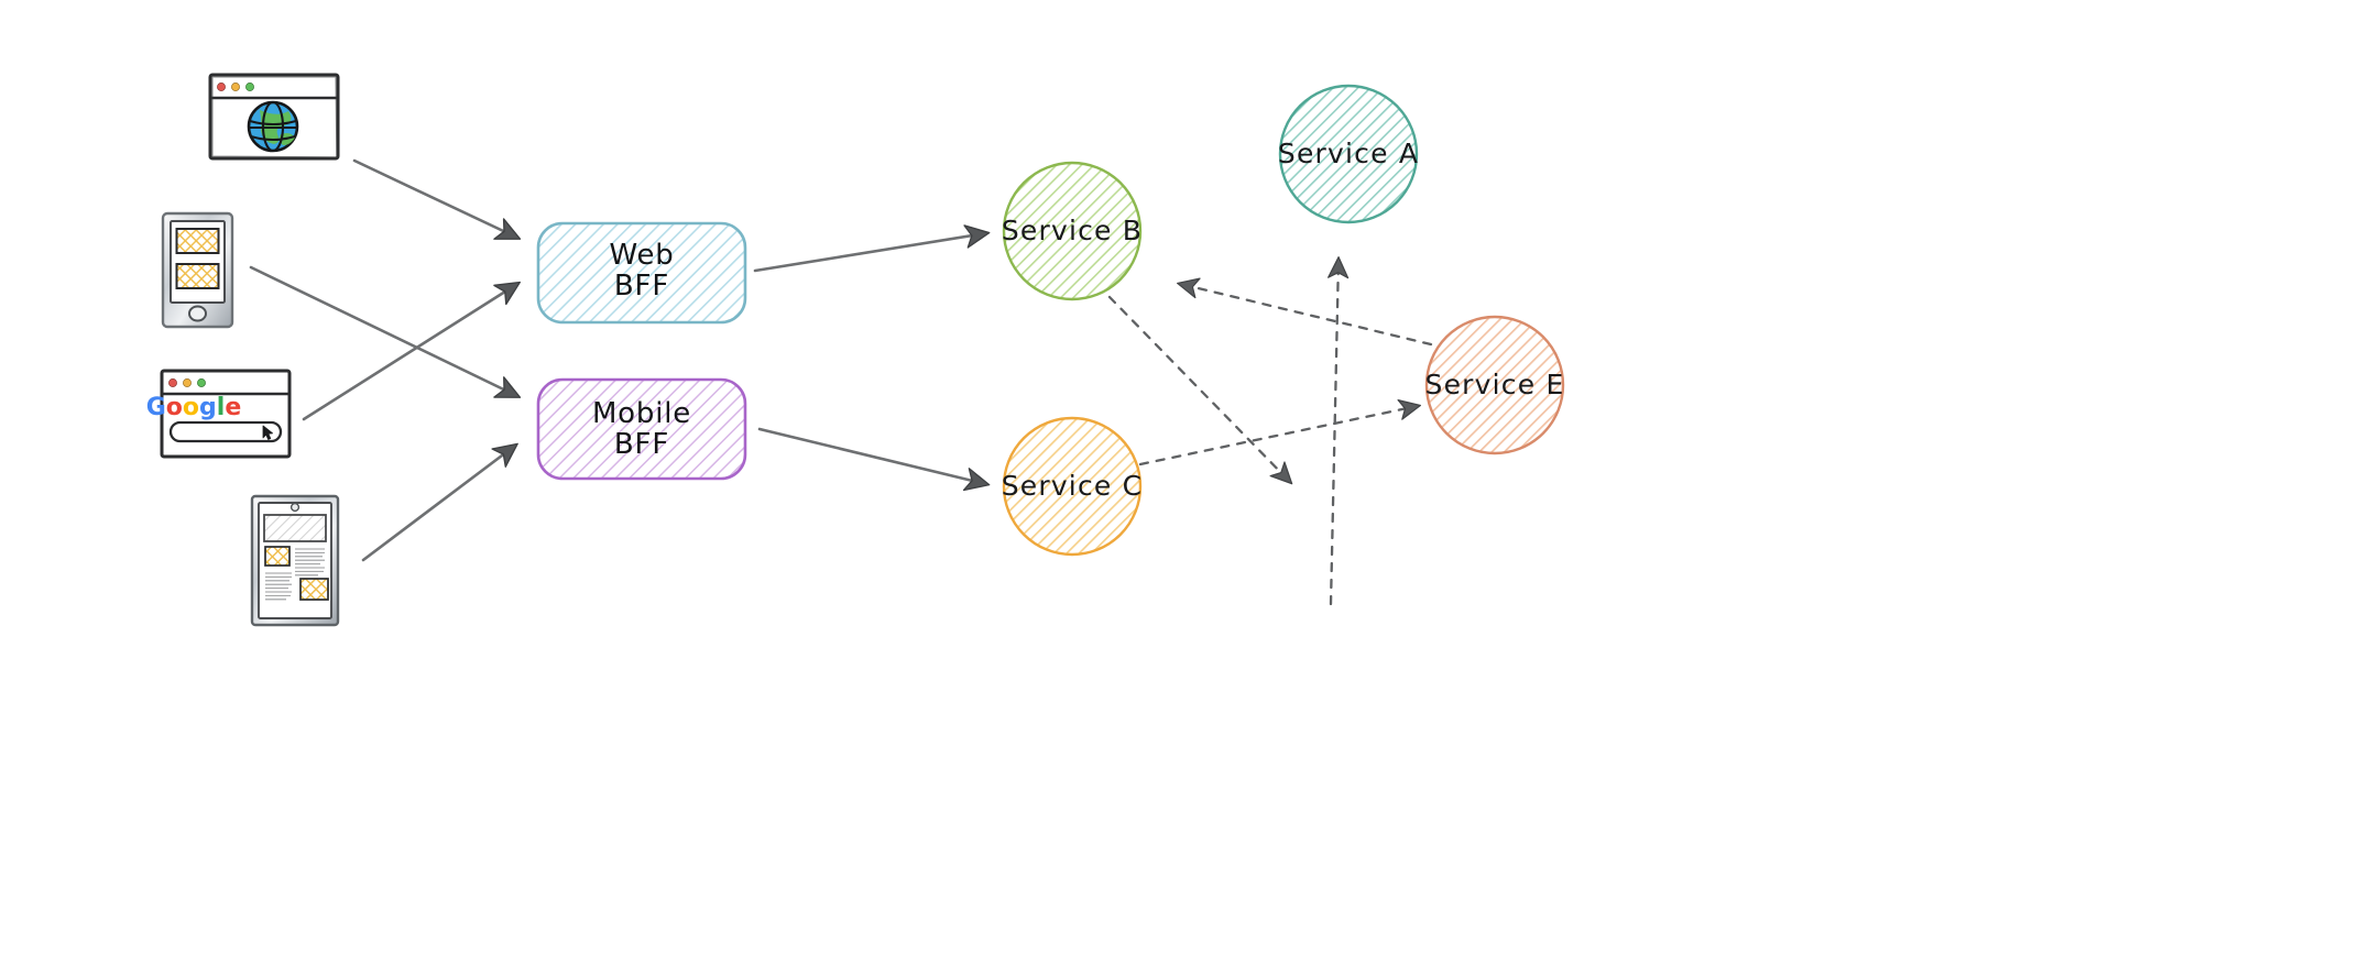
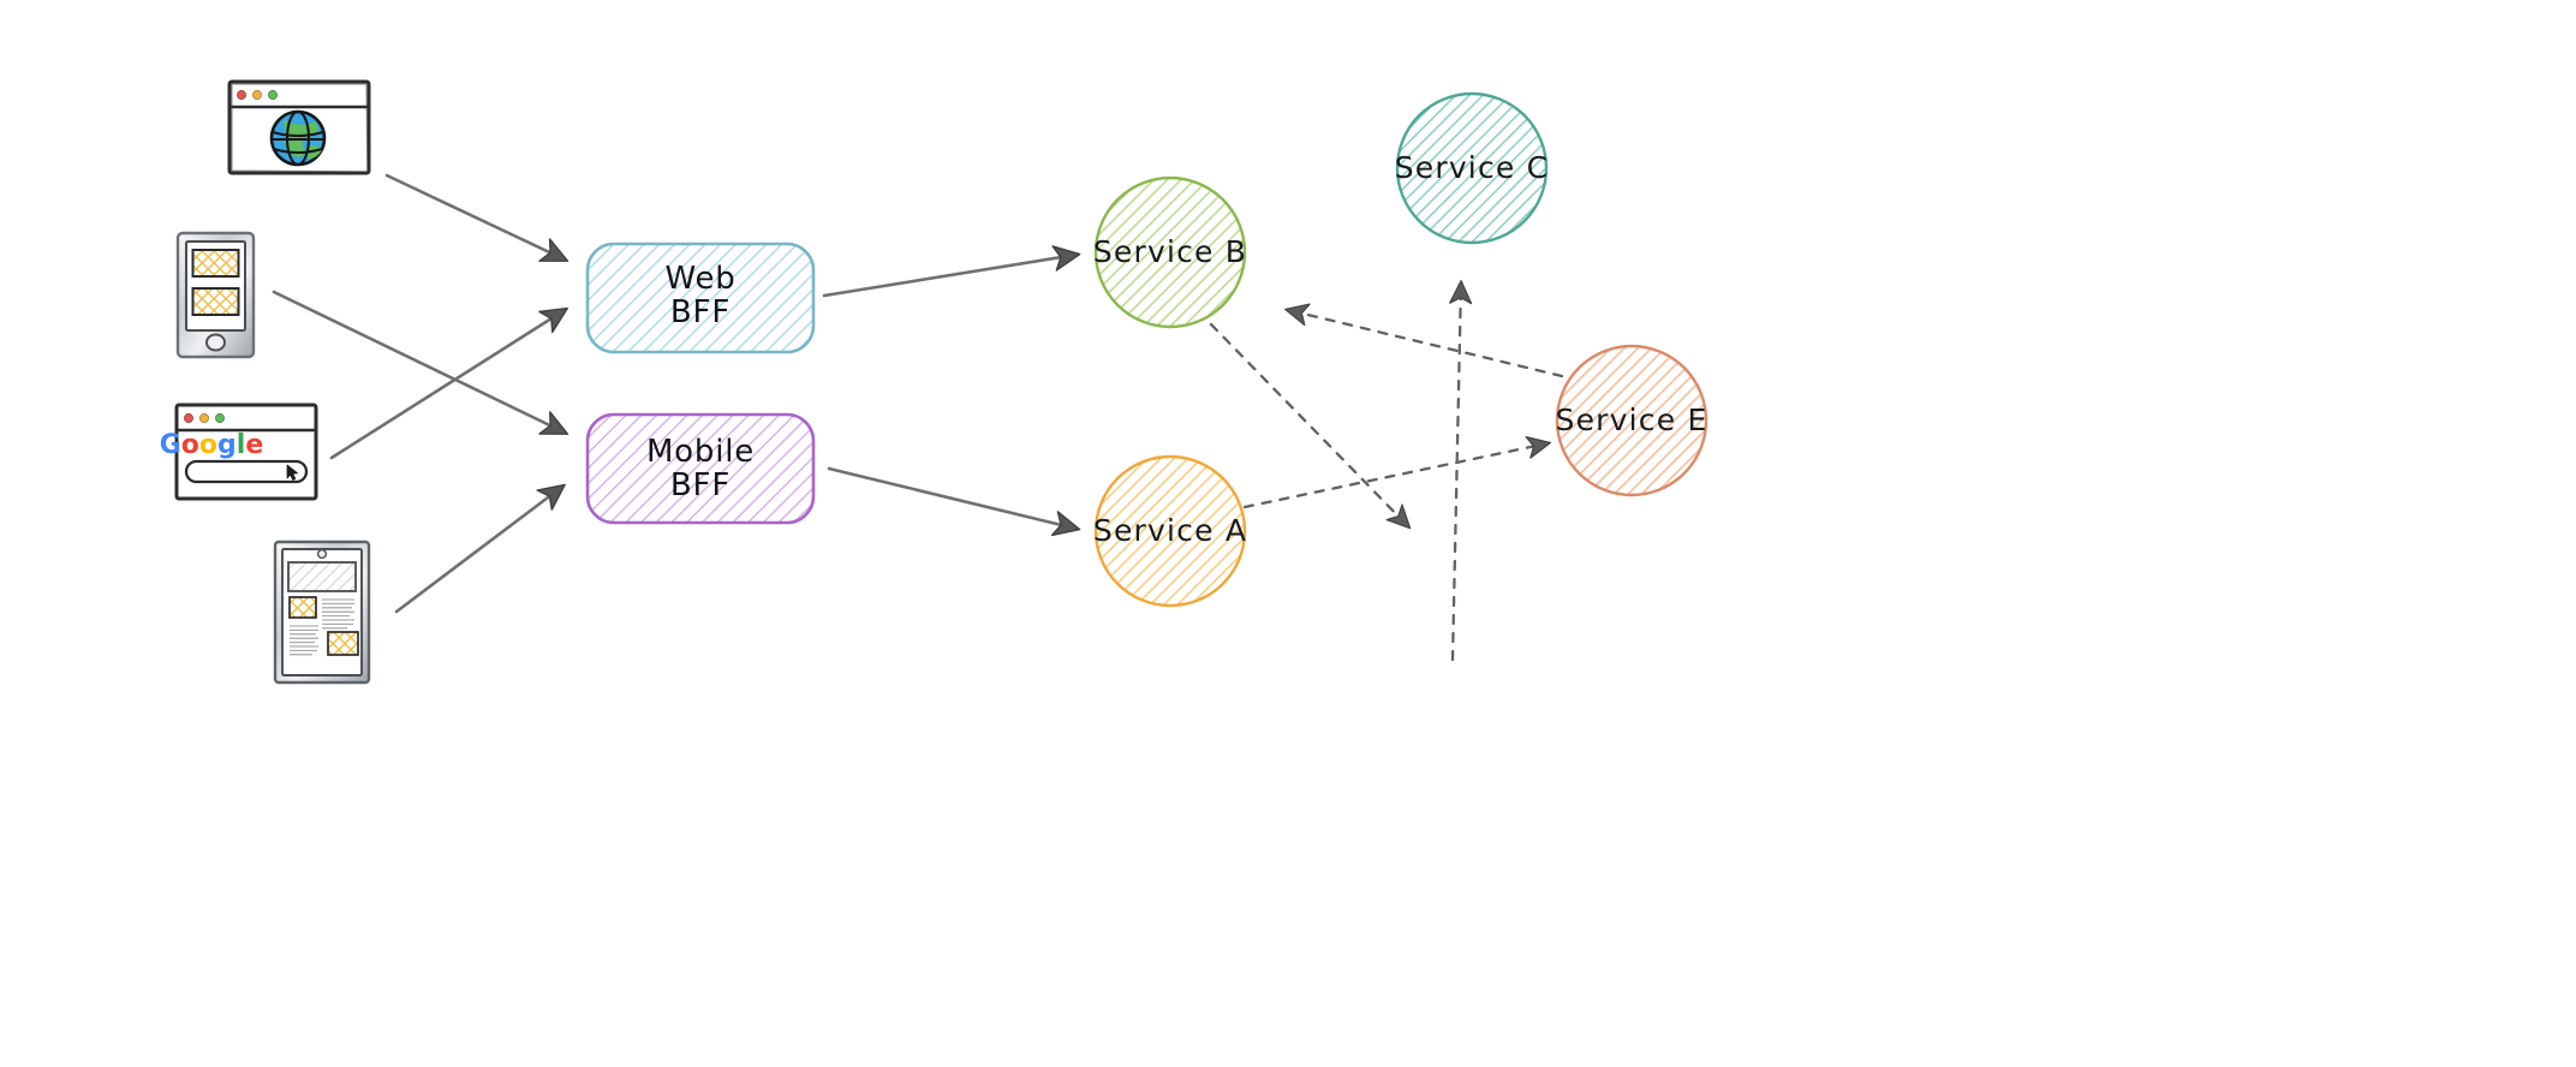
  Google
  Web
  BFF
  Mobile
  BFF
- Service A
+ Service C
  Service B
- Service C
+ Service A
  Service E
